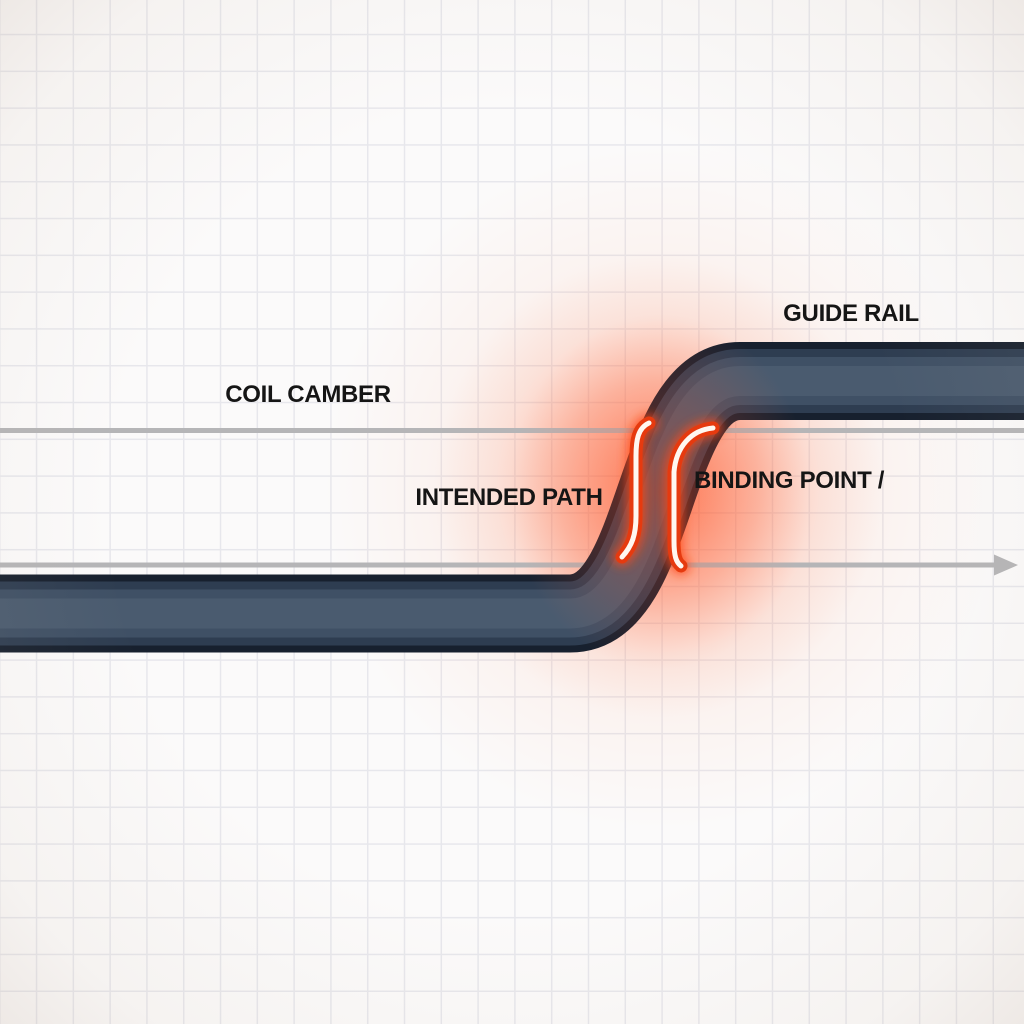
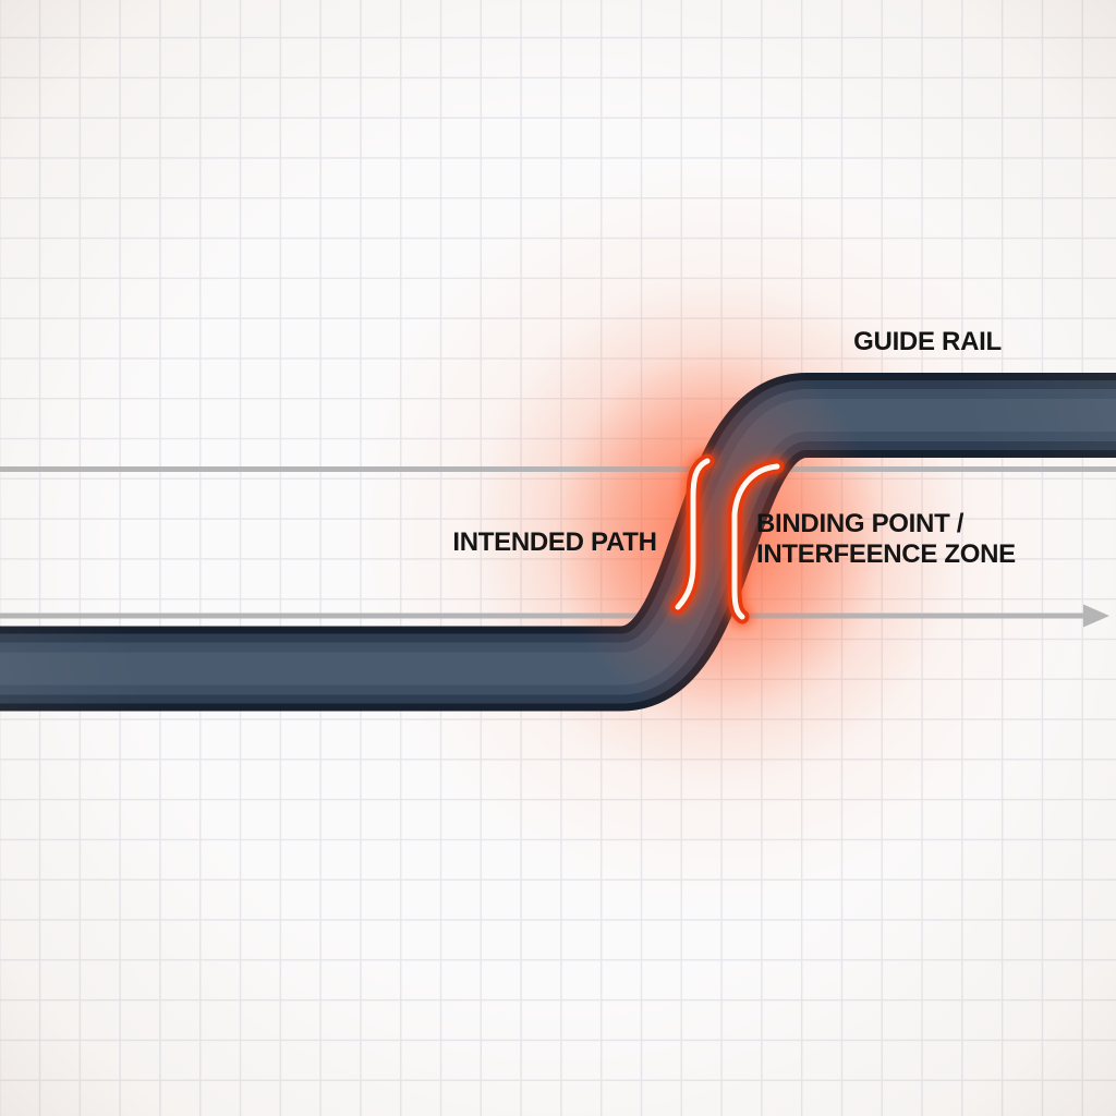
  GUIDE RAIL
- COIL CAMBER
  INTENDED PATH
  BINDING POINT /
+ INTERFEENCE ZONE
